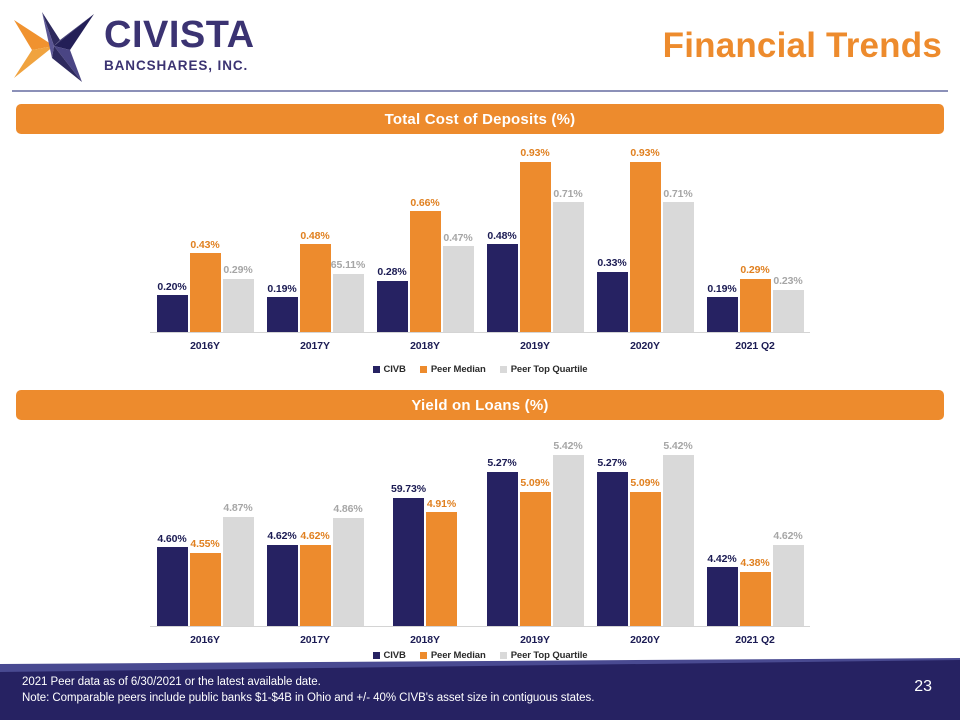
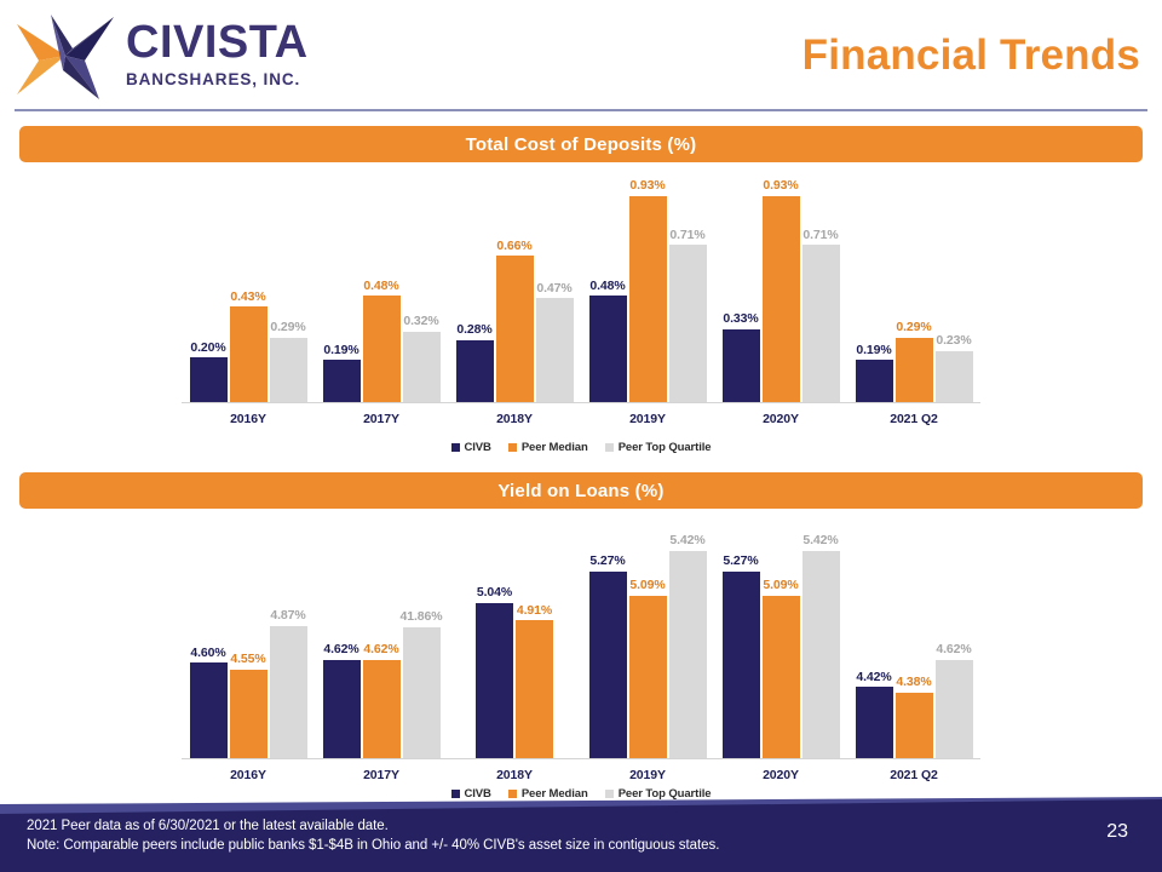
  CIVISTA
  BANCSHARES, INC.
  Financial Trends
  Total Cost of Deposits (%)
  0.20%
  0.43%
  0.29%
  0.19%
  0.48%
- 65.11%
+ 0.32%
  0.28%
  0.66%
  0.47%
  0.48%
  0.93%
  0.71%
  0.33%
  0.93%
  0.71%
  0.19%
  0.29%
  0.23%
  2016Y
  2017Y
  2018Y
  2019Y
  2020Y
  2021 Q2
  CIVB
  Peer Median
  Peer Top Quartile
  Yield on Loans (%)
  4.60%
  4.55%
  4.87%
  4.62%
  4.62%
- 4.86%
+ 41.86%
- 59.73%
+ 5.04%
  4.91%
  5.27%
  5.09%
  5.42%
  5.27%
  5.09%
  5.42%
  4.42%
  4.38%
  4.62%
  2016Y
  2017Y
  2018Y
  2019Y
  2020Y
  2021 Q2
  CIVB
  Peer Median
  Peer Top Quartile
  2021 Peer data as of 6/30/2021 or the latest available date.
  Note: Comparable peers include public banks $1-$4B in Ohio and +/- 40% CIVB's asset size in contiguous states.
  23
